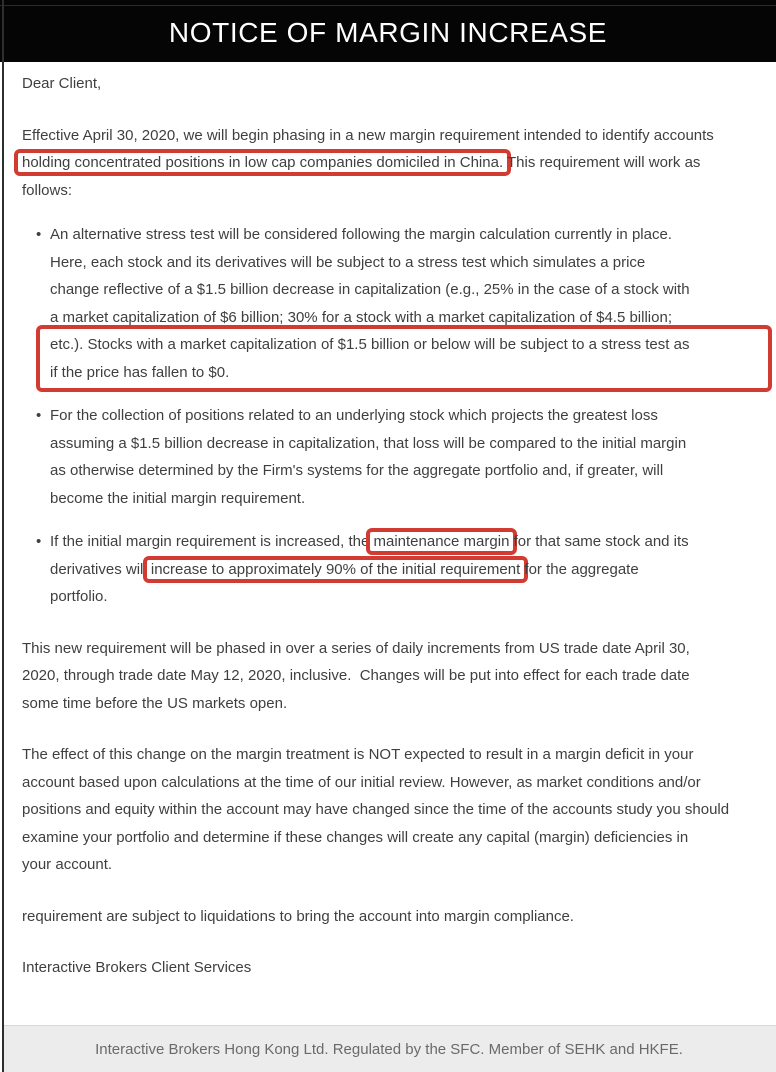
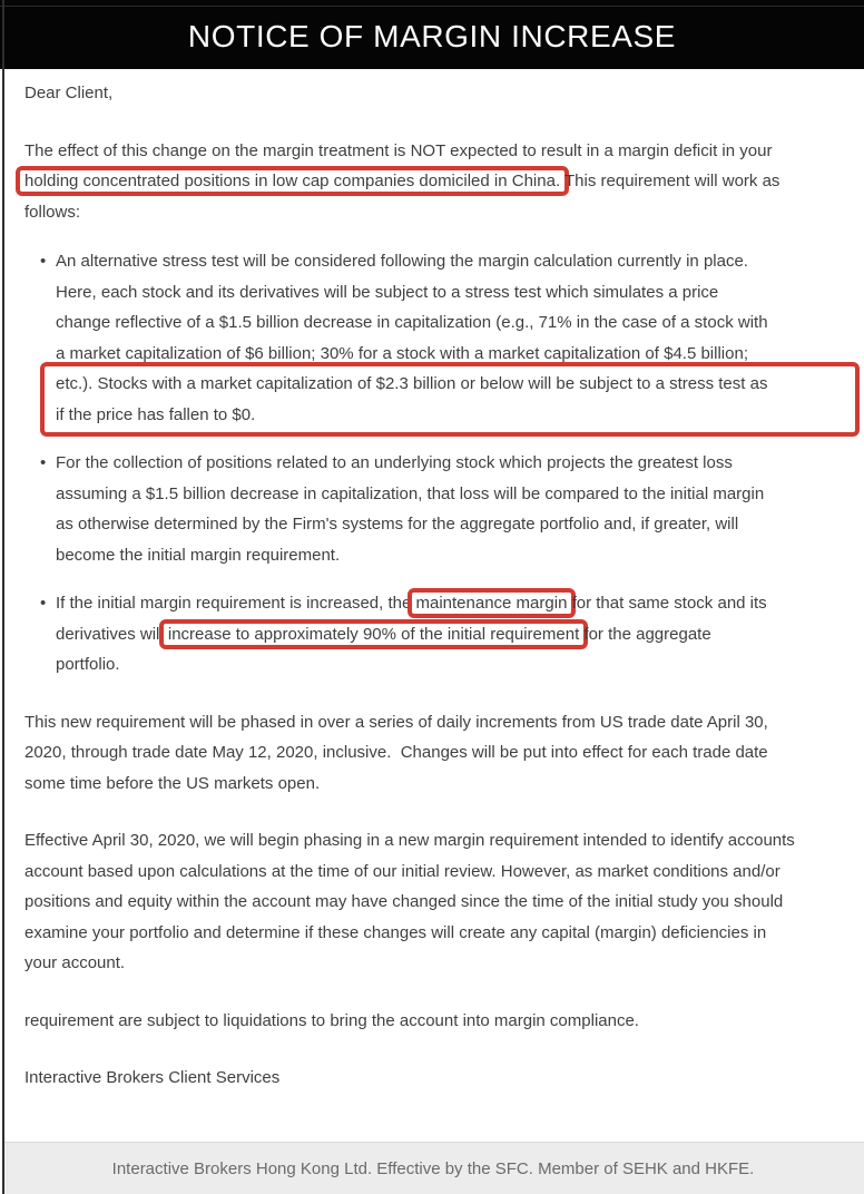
  NOTICE OF MARGIN INCREASE
  Dear Client,
- Effective April 30, 2020, we will begin phasing in a new margin requirement intended to identify accounts
+ The effect of this change on the margin treatment is NOT expected to result in a margin deficit in your
  holding concentrated positions in low cap companies domiciled in China. This requirement will work as
  follows:
  •
  An alternative stress test will be considered following the margin calculation currently in place.
  Here, each stock and its derivatives will be subject to a stress test which simulates a price
- change reflective of a $1.5 billion decrease in capitalization (e.g., 25% in the case of a stock with
+ change reflective of a $1.5 billion decrease in capitalization (e.g., 71% in the case of a stock with
  a market capitalization of $6 billion; 30% for a stock with a market capitalization of $4.5 billion;
- etc.). Stocks with a market capitalization of $1.5 billion or below will be subject to a stress test as
+ etc.). Stocks with a market capitalization of $2.3 billion or below will be subject to a stress test as
  if the price has fallen to $0.
  •
  For the collection of positions related to an underlying stock which projects the greatest loss
  assuming a $1.5 billion decrease in capitalization, that loss will be compared to the initial margin
  as otherwise determined by the Firm's systems for the aggregate portfolio and, if greater, will
  become the initial margin requirement.
  •
  If the initial margin requirement is increased, the maintenance margin for that same stock and its
  derivatives will increase to approximately 90% of the initial requirement for the aggregate
  portfolio.
  This new requirement will be phased in over a series of daily increments from US trade date April 30,
  2020, through trade date May 12, 2020, inclusive. Changes will be put into effect for each trade date
  some time before the US markets open.
- The effect of this change on the margin treatment is NOT expected to result in a margin deficit in your
+ Effective April 30, 2020, we will begin phasing in a new margin requirement intended to identify accounts
  account based upon calculations at the time of our initial review. However, as market conditions and/or
- positions and equity within the account may have changed since the time of the accounts study you should
+ positions and equity within the account may have changed since the time of the initial study you should
  examine your portfolio and determine if these changes will create any capital (margin) deficiencies in
  your account.
  requirement are subject to liquidations to bring the account into margin compliance.
  Interactive Brokers Client Services
- Interactive Brokers Hong Kong Ltd. Regulated by the SFC. Member of SEHK and HKFE.
+ Interactive Brokers Hong Kong Ltd. Effective by the SFC. Member of SEHK and HKFE.
